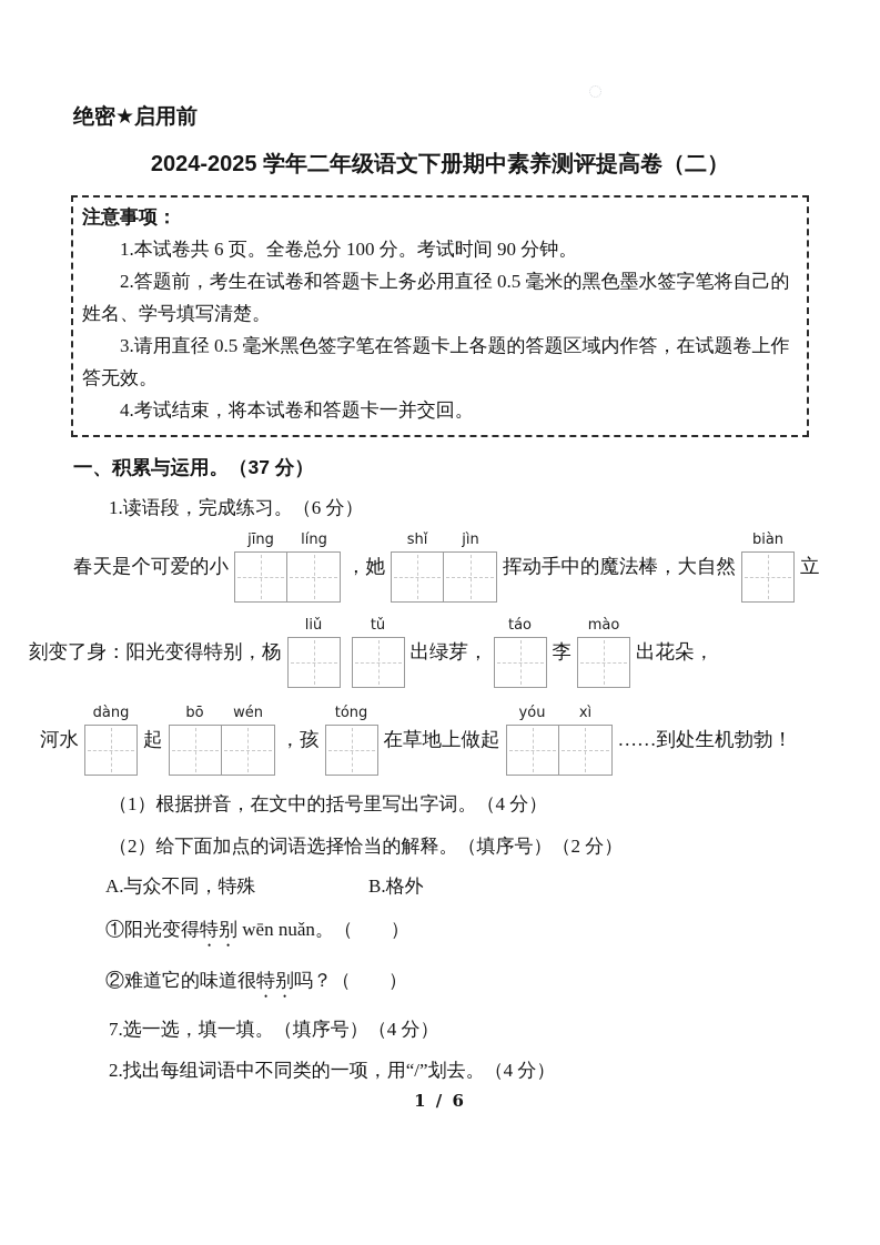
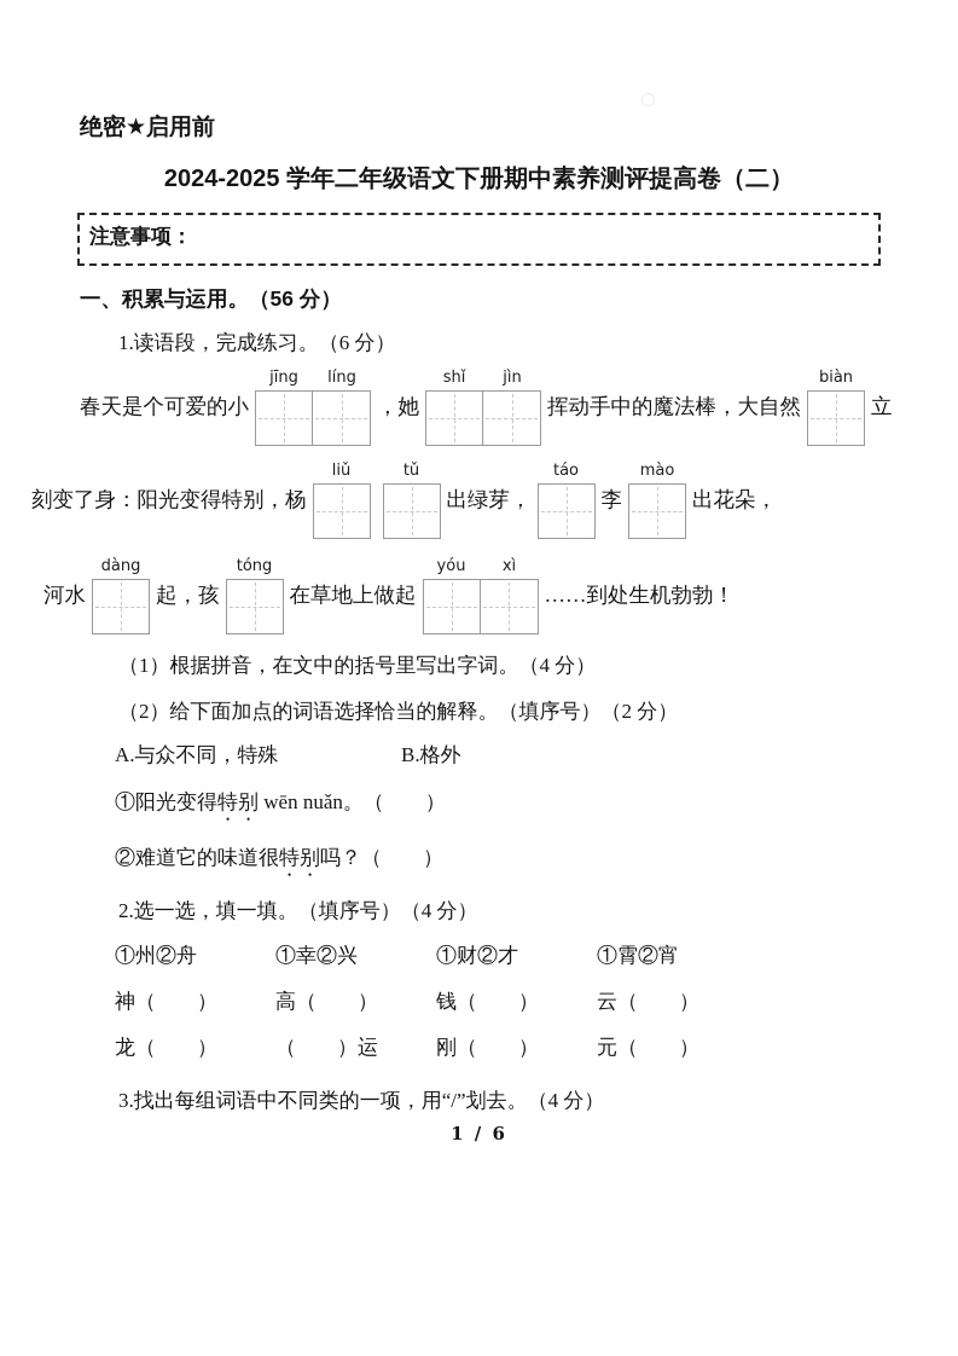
  绝密★启用前
  2024-2025 学年二年级语文下册期中素养测评提高卷（二）
  注意事项：
- 1.本试卷共 6 页。全卷总分 100 分。考试时间 90 分钟。
- 2.答题前，考生在试卷和答题卡上务必用直径 0.5 毫米的黑色墨水签字笔将自己的姓名、学号填写清楚。
- 3.请用直径 0.5 毫米黑色签字笔在答题卡上各题的答题区域内作答，在试题卷上作答无效。
- 4.考试结束，将本试卷和答题卡一并交回。
- 一、积累与运用。（37 分）
+ 一、积累与运用。（56 分）
  1.读语段，完成练习。（6 分）
  春天是个可爱的小
  jīng
  líng
  ，她
  shǐ
  jìn
  挥动手中的魔法棒，大自然
  biàn
  立
  刻变了身：阳光变得特别
  ，杨
  liǔ
  tǔ
  出绿芽，
  táo
  李
  mào
  出花朵，
  河水
  dàng
  起
- bō
- wén
  ，孩
  tóng
  在草地上做起
  yóu
  xì
  ……到处生机勃勃！
  （1）根据拼音，在文中的括号里写出字词。（4 分）
  （2）给下面加点的词语选择恰当的解释。（填序号）（2 分）
  A.与众不同，特殊 B.格外
  ①阳光变得特别 wēn nuǎn。（ ）
  ②难道它的味道很特别吗？（ ）
- 7.选一选，填一填。（填序号）（4 分）
+ 2.选一选，填一填。（填序号）（4 分）
+ ①州②舟
+ 神（ ）
+ 龙（ ）
+ ①幸②兴
+ 高（ ）
+ （ ）运
+ ①财②才
+ 钱（ ）
+ 刚（ ）
+ ①霄②宵
+ 云（ ）
+ 元（ ）
- 2.找出每组词语中不同类的一项，用“/”划去。（4 分）
+ 3.找出每组词语中不同类的一项，用“/”划去。（4 分）
  1 / 6
